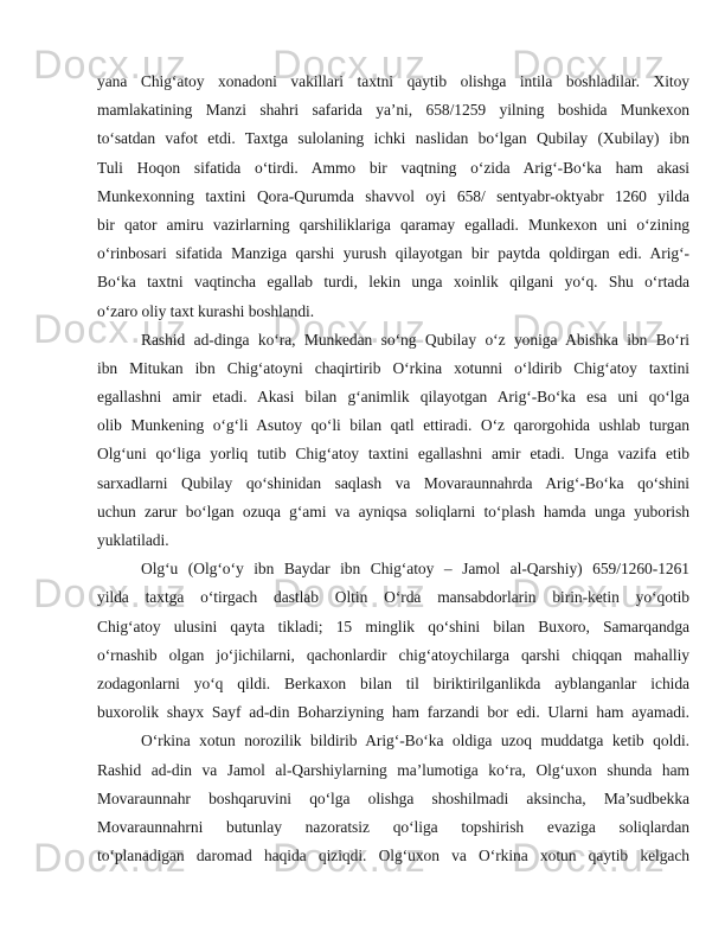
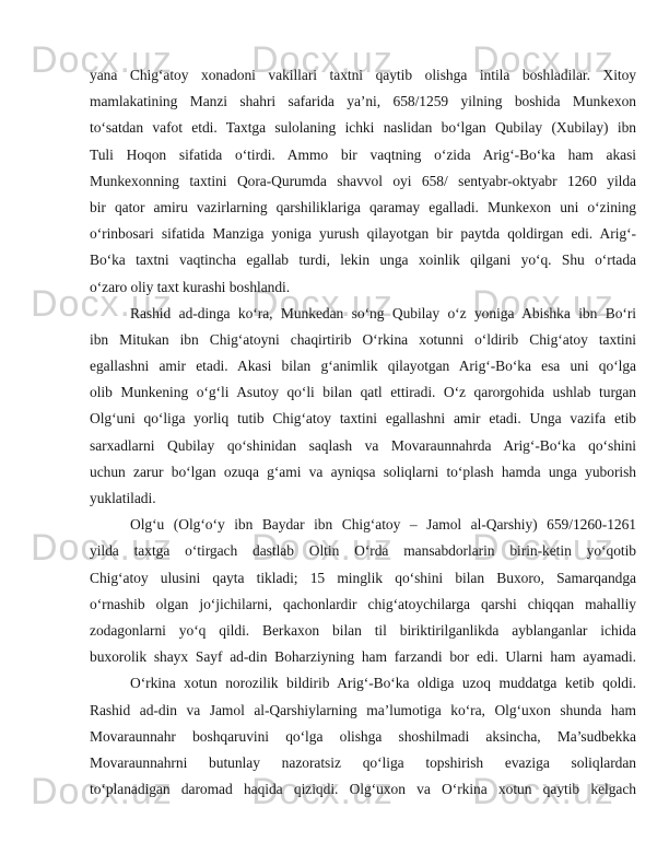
  Docx.uz
  Docx.uz
  Docx.uz
  Docx.uz
  Docx.uz
  Docx.uz
  Docx.uz
  Docx.uz
  Docx.uz
  Docx.uz
  Docx.uz
  Docx.uz
  yana Chig‘atoy xonadoni vakillari taxtni qaytib olishga intila boshladilar. Xitoy
  mamlakatining Manzi shahri safarida ya’ni, 658/1259 yilning boshida Munkexon
  to‘satdan vafot etdi. Taxtga sulolaning ichki naslidan bo‘lgan Qubilay (Xubilay) ibn
  Tuli Hoqon sifatida o‘tirdi. Ammo bir vaqtning o‘zida Arig‘-Bo‘ka ham akasi
  Munkexonning taxtini Qora-Qurumda shavvol oyi 658/ sentyabr-oktyabr 1260 yilda
  bir qator amiru vazirlarning qarshiliklariga qaramay egalladi. Munkexon uni o‘zining
- o‘rinbosari sifatida Manziga qarshi yurush qilayotgan bir paytda qoldirgan edi. Arig‘-
+ o‘rinbosari sifatida Manziga yoniga yurush qilayotgan bir paytda qoldirgan edi. Arig‘-
  Bo‘ka taxtni vaqtincha egallab turdi, lekin unga xoinlik qilgani yo‘q. Shu o‘rtada
  o‘zaro oliy taxt kurashi boshlandi.
  Rashid ad-dinga ko‘ra, Munkedan so‘ng Qubilay o‘z yoniga Abishka ibn Bo‘ri
  ibn Mitukan ibn Chig‘atoyni chaqirtirib O‘rkina xotunni o‘ldirib Chig‘atoy taxtini
  egallashni amir etadi. Akasi bilan g‘animlik qilayotgan Arig‘-Bo‘ka esa uni qo‘lga
  olib Munkening o‘g‘li Asutoy qo‘li bilan qatl ettiradi. O‘z qarorgohida ushlab turgan
  Olg‘uni qo‘liga yorliq tutib Chig‘atoy taxtini egallashni amir etadi. Unga vazifa etib
  sarxadlarni Qubilay qo‘shinidan saqlash va Movaraunnahrda Arig‘-Bo‘ka qo‘shini
  uchun zarur bo‘lgan ozuqa g‘ami va ayniqsa soliqlarni to‘plash hamda unga yuborish
  yuklatiladi.
  Olg‘u (Olg‘o‘y ibn Baydar ibn Chig‘atoy – Jamol al-Qarshiy) 659/1260-1261
  yilda taxtga o‘tirgach dastlab Oltin O‘rda mansabdorlarin birin-ketin yo‘qotib
  Chig‘atoy ulusini qayta tikladi; 15 minglik qo‘shini bilan Buxoro, Samarqandga
  o‘rnashib olgan jo‘jichilarni, qachonlardir chig‘atoychilarga qarshi chiqqan mahalliy
  zodagonlarni yo‘q qildi. Berkaxon bilan til biriktirilganlikda ayblanganlar ichida
  buxorolik shayx Sayf ad-din Boharziyning ham farzandi bor edi. Ularni ham ayamadi.
  O‘rkina xotun norozilik bildirib Arig‘-Bo‘ka oldiga uzoq muddatga ketib qoldi.
  Rashid ad-din va Jamol al-Qarshiylarning ma’lumotiga ko‘ra, Olg‘uxon shunda ham
  Movaraunnahr boshqaruvini qo‘lga olishga shoshilmadi aksincha, Ma’sudbekka
  Movaraunnahrni butunlay nazoratsiz qo‘liga topshirish evaziga soliqlardan
  to‘planadigan daromad haqida qiziqdi. Olg‘uxon va O‘rkina xotun qaytib kelgach
